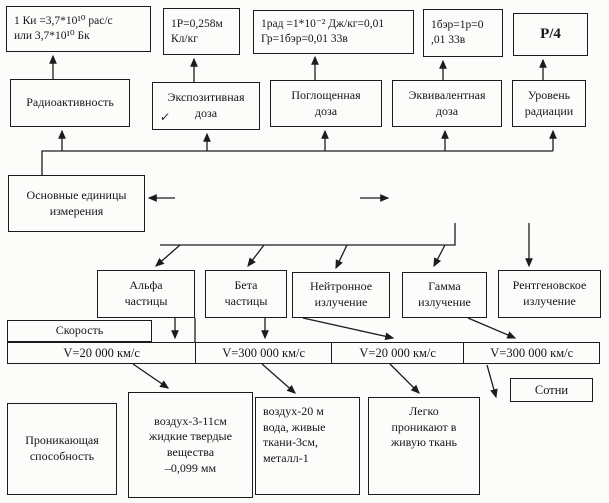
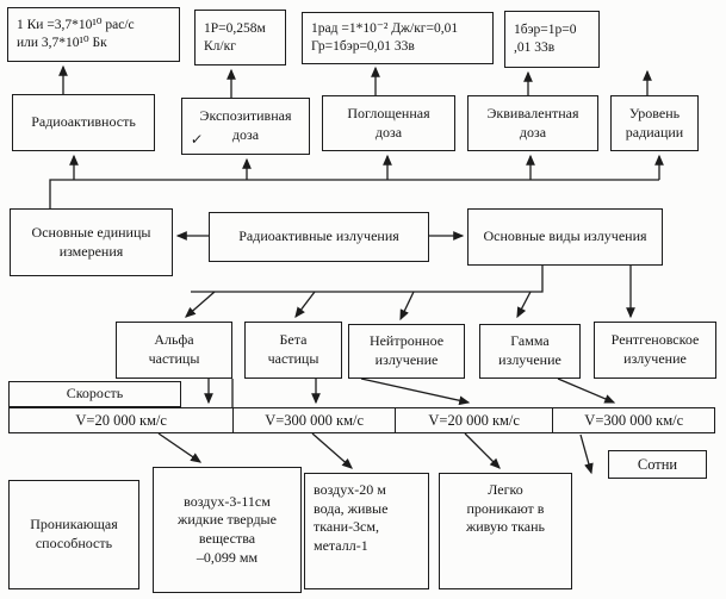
  1 Ки =3,7*10¹⁰ рас/с
  или 3,7*10¹⁰ Бк
  1Р=0,258м
  Кл/кг
  1рад =1*10⁻² Дж/кг=0,01
  Гр=1бэр=0,01 33в
  1бэр=1р=0
  ,01 33в
- Р/4
  Радиоактивность
  Экспозитивная
  доза
  Поглощенная
  доза
  Эквивалентная
  доза
  Уровень
  радиации
  Основные единицы
  измерения
+ Радиоактивные излучения
+ Основные виды излучения
  Альфа
  частицы
  Бета
  частицы
  Нейтронное
  излучение
  Гамма
  излучение
  Рентгеновское
  излучение
  Скорость
  V=20 000 км/с
  V=300 000 км/с
  V=20 000 км/с
  V=300 000 км/с
  Проникающая
  способность
  воздух-3-11см
  жидкие твердые
  вещества
  –0,099 мм
  воздух-20 м
  вода, живые
  ткани-3см,
  металл-1
  Легко
  проникают в
  живую ткань
  Сотни
